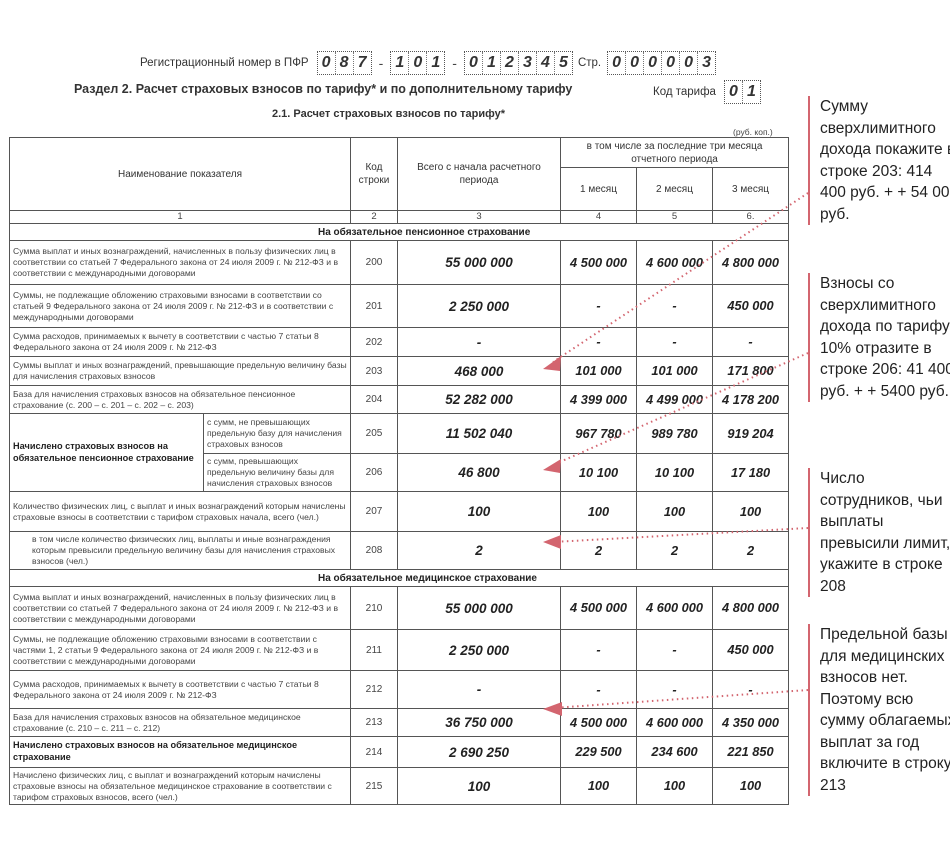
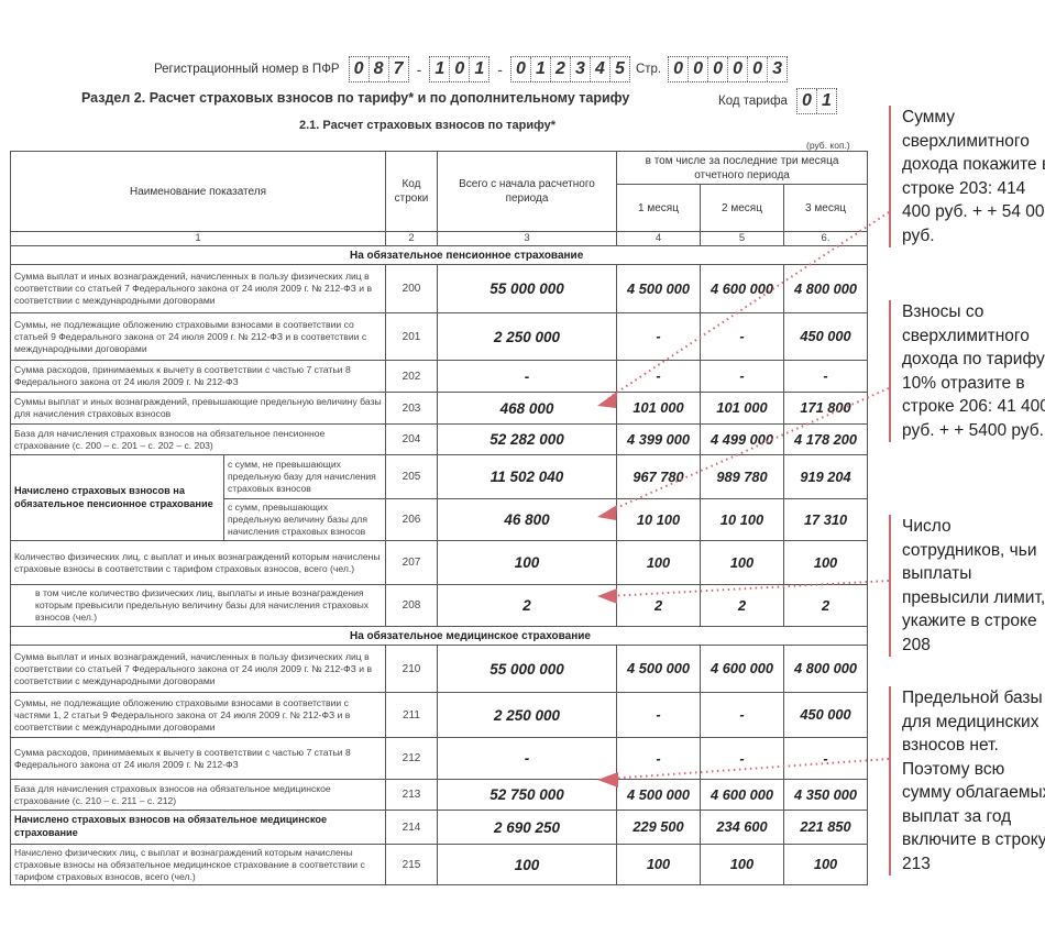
  Регистрационный номер в ПФР
  0
  8
  7
  -
  1
  0
  1
  -
  0
  1
  2
  3
  4
  5
  Стр.
  0
  0
  0
  0
  0
  3
  Раздел 2. Расчет страховых взносов по тарифу* и по дополнительному тарифу
  Код тарифа
  0
  1
  2.1. Расчет страховых взносов по тарифу*
  (руб. коп.)
  Наименование показателя	Код строки	Всего с начала расчетного периода	в том числе за последние три месяца отчетного периода
  1 месяц	2 месяц	3 месяц
  1	2	3	4	5	6.
  На обязательное пенсионное страхование
  Сумма выплат и иных вознаграждений, начисленных в пользу физических лиц в соответствии со статьей 7 Федерального закона от 24 июля 2009 г. № 212-ФЗ и в соответствии с международными договорами	200	55 000 000	4 500 000	4 600 000	4 800 000
  Суммы, не подлежащие обложению страховыми взносами в соответствии со статьей 9 Федерального закона от 24 июля 2009 г. № 212-ФЗ и в соответствии с международными договорами	201	2 250 000	-	-	450 000
  Сумма расходов, принимаемых к вычету в соответствии с частью 7 статьи 8 Федерального закона от 24 июля 2009 г. № 212-ФЗ	202	-	-	-	-
  Суммы выплат и иных вознаграждений, превышающие предельную величину базы для начисления страховых взносов	203	468 000	101 000	101 000	171 800
  База для начисления страховых взносов на обязательное пенсионное страхование (с. 200 – с. 201 – с. 202 – с. 203)	204	52 282 000	4 399 000	4 499 000	4 178 200
  Начислено страховых взносов на обязательное пенсионное страхование	с сумм, не превышающих предельную базу для начисления страховых взносов	205	11 502 040	967 780	989 780	919 204
- с сумм, превышающих предельную величину базы для начисления страховых взносов	206	46 800	10 100	10 100	17 180
+ с сумм, превышающих предельную величину базы для начисления страховых взносов	206	46 800	10 100	10 100	17 310
- Количество физических лиц, с выплат и иных вознаграждений которым начислены страховые взносы в соответствии с тарифом страховых начала, всего (чел.)	207	100	100	100	100
+ Количество физических лиц, с выплат и иных вознаграждений которым начислены страховые взносы в соответствии с тарифом страховых взносов, всего (чел.)	207	100	100	100	100
  в том числе количество физических лиц, выплаты и иные вознаграждения которым превысили предельную величину базы для начисления страховых взносов (чел.)	208	2	2	2	2
  На обязательное медицинское страхование
  Сумма выплат и иных вознаграждений, начисленных в пользу физических лиц в соответствии со статьей 7 Федерального закона от 24 июля 2009 г. № 212-ФЗ и в соответствии с международными договорами	210	55 000 000	4 500 000	4 600 000	4 800 000
  Суммы, не подлежащие обложению страховыми взносами в соответствии с частями 1, 2 статьи 9 Федерального закона от 24 июля 2009 г. № 212-ФЗ и в соответствии с международными договорами	211	2 250 000	-	-	450 000
  Сумма расходов, принимаемых к вычету в соответствии с частью 7 статьи 8 Федерального закона от 24 июля 2009 г. № 212-ФЗ	212	-	-	-	-
- База для начисления страховых взносов на обязательное медицинское страхование (с. 210 – с. 211 – с. 212)	213	36 750 000	4 500 000	4 600 000	4 350 000
+ База для начисления страховых взносов на обязательное медицинское страхование (с. 210 – с. 211 – с. 212)	213	52 750 000	4 500 000	4 600 000	4 350 000
  Начислено страховых взносов на обязательное медицинское страхование	214	2 690 250	229 500	234 600	221 850
  Начислено физических лиц, с выплат и вознаграждений которым начислены страховые взносы на обязательное медицинское страхование в соответствии с тарифом страховых взносов, всего (чел.)	215	100	100	100	100
  Сумму сверхлимитного дохода покажите строке 203: 414 400 руб. + + 54 00 руб.
  Взносы со сверхлимитного дохода по тарифу 10% отразите в строке 206: 41 40 руб. + + 5400 руб.
  Число сотрудников, чьи выплаты превысили лимит, укажите в строке 208
  Предельной базы для медицинских взносов нет. Поэтому всю сумму облагаемы выплат за год включите в строку 213
